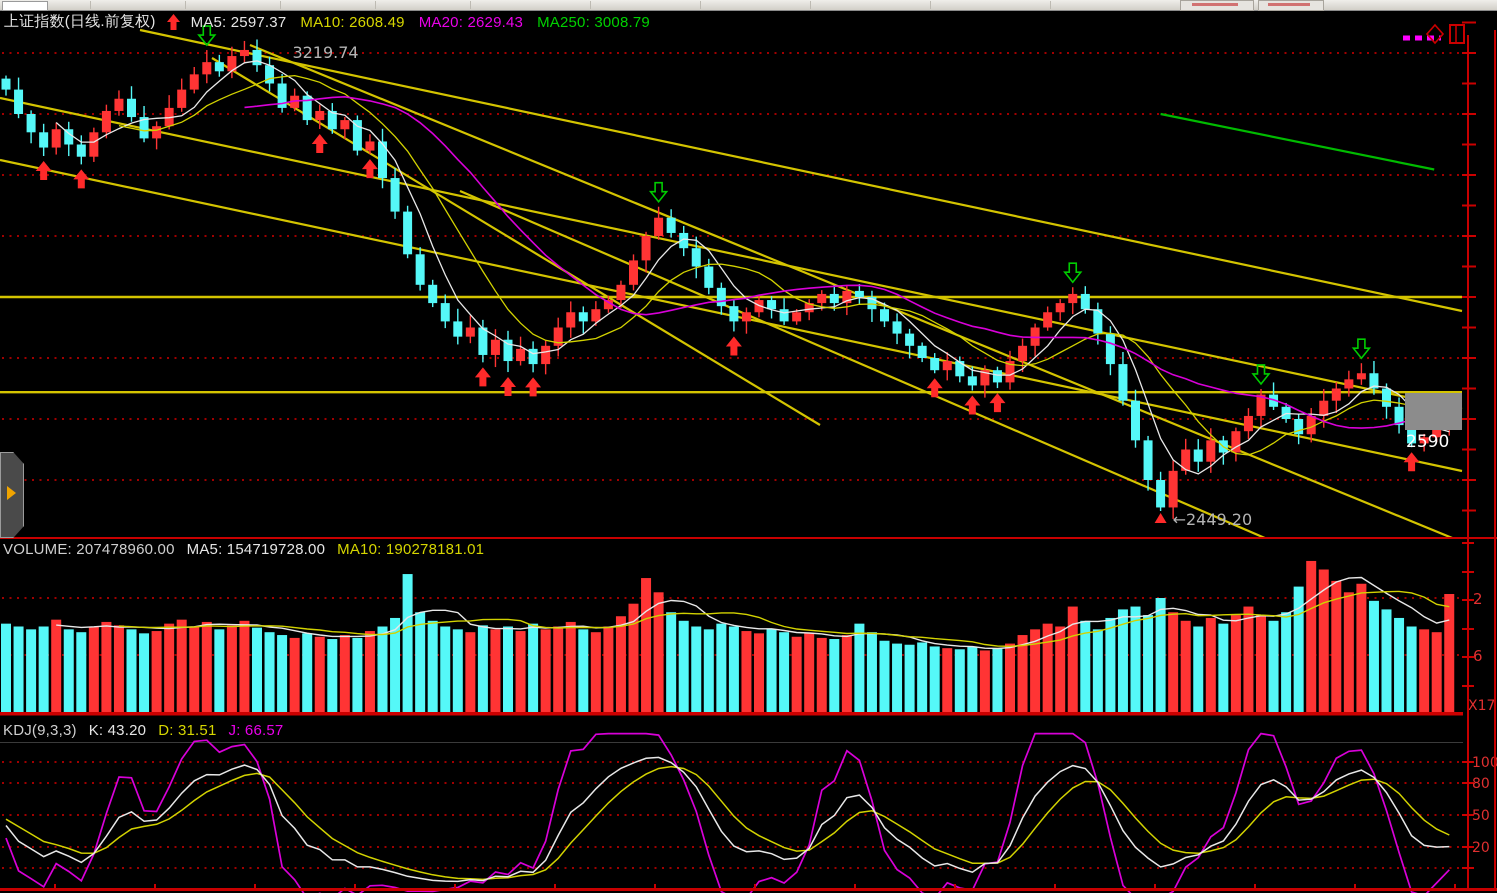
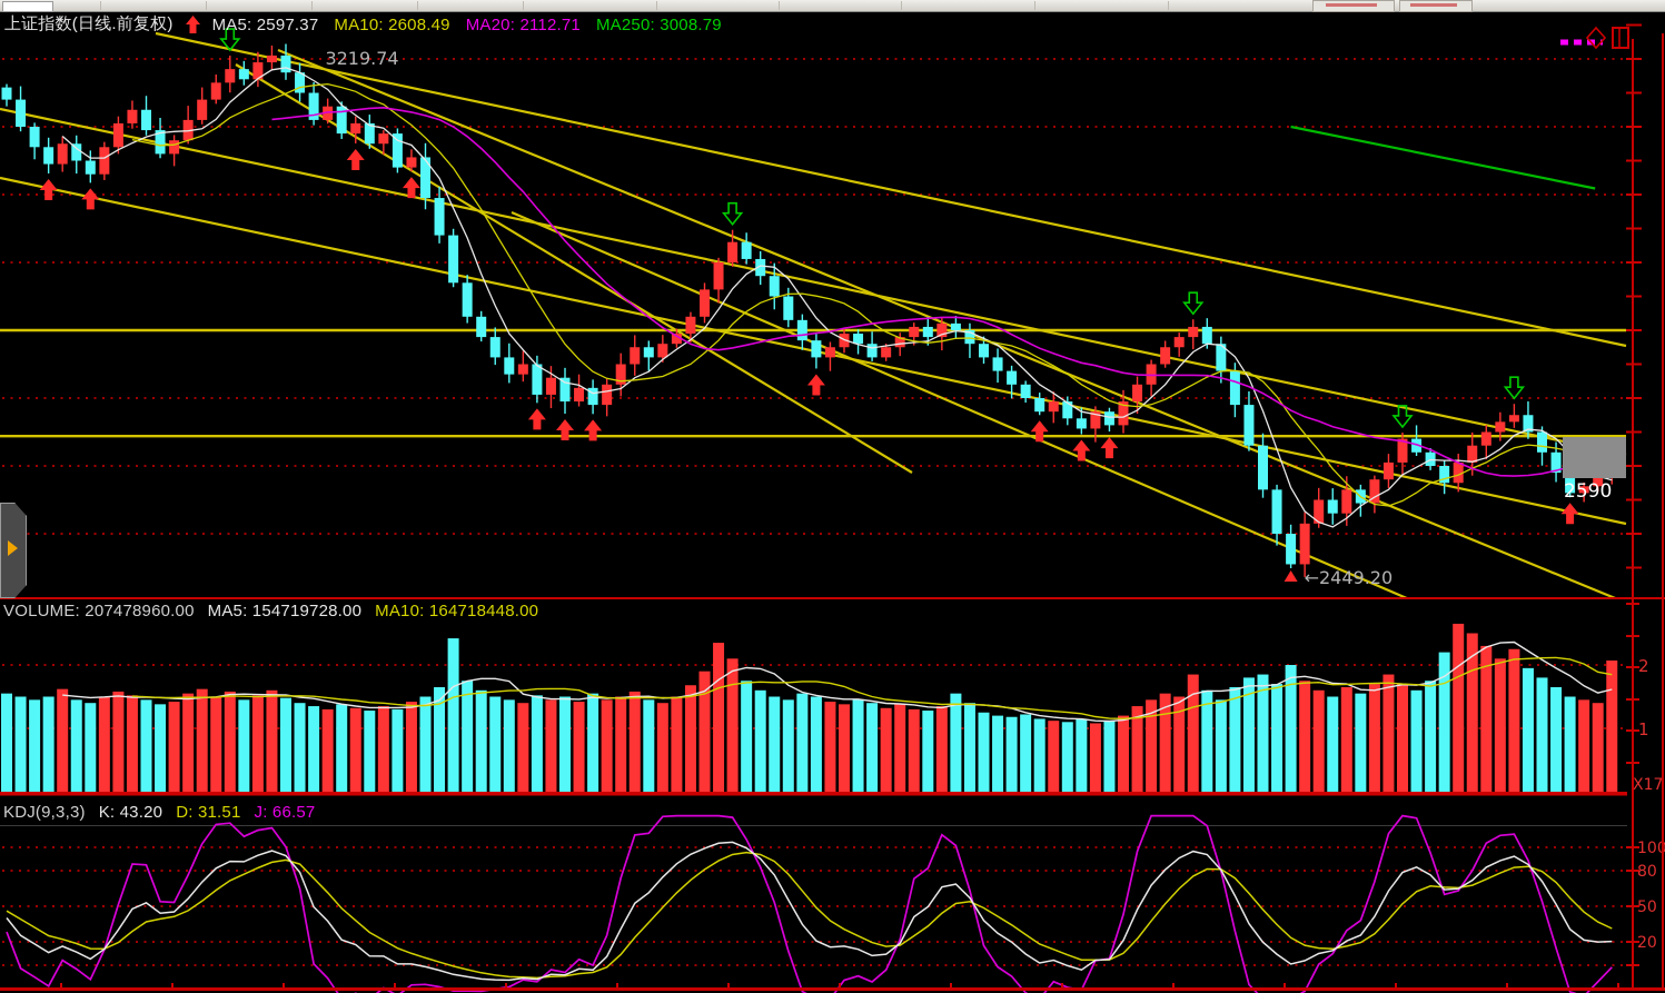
  3219.74
  ←2449.20
  2590
  上证指数(日线.前复权)
  MA5: 2597.37
  MA10: 2608.49
- MA20: 2629.43
+ MA20: 2112.71
  MA250: 3008.79
  2
- 6
+ 1
  X17
  VOLUME: 207478960.00
  MA5: 154719728.00
- MA10: 190278181.01
+ MA10: 164718448.00
  80
  50
  20
  KDJ(9,3,3)
  K: 43.20
  D: 31.51
  J: 66.57
